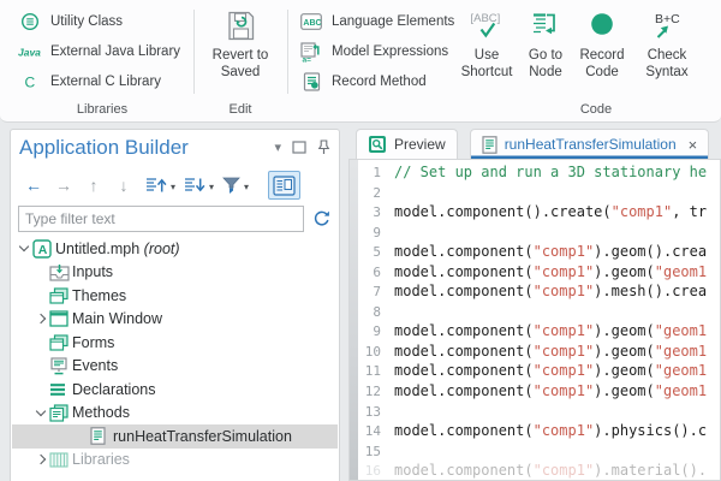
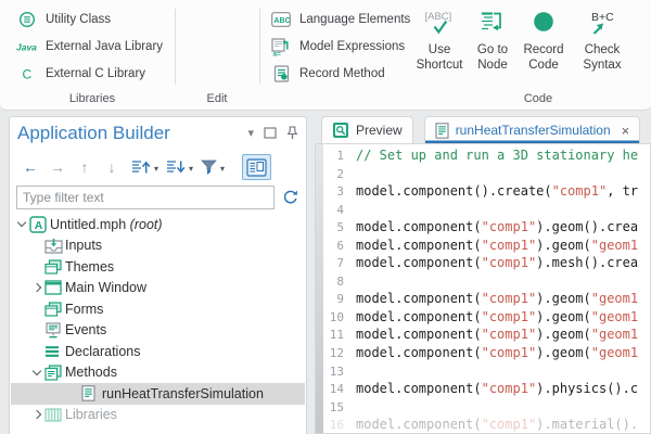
  Utility Class
  Java
  External Java Library
  C
  External C Library
  Libraries
- Revert to Saved
  Edit
  Language Elements
  Model Expressions
  Record Method
  [ABC]
  Use Shortcut
  Go to Node
  Record Code
  B+C
  Check Syntax
  Code
  Application Builder
  ▾
  ←
  →
  ↑
  ↓
  ▾
  ▾
  ▾
  Type filter text
  A
  Untitled.mph (root)
  Inputs
  Themes
  Main Window
  Forms
  Events
  Declarations
  Methods
  runHeatTransferSimulation
  Libraries
  Preview
  runHeatTransferSimulation
  ×
  1 // Set up and run a 3D stationary he
  2
  3 model.component().create("comp1", tr
- 9
+ 4
  5 model.component("comp1").geom().crea
  6 model.component("comp1").geom("geom1
  7 model.component("comp1").mesh().crea
  8
  9 model.component("comp1").geom("geom1
  10 model.component("comp1").geom("geom1
  11 model.component("comp1").geom("geom1
  12 model.component("comp1").geom("geom1
  13
  14 model.component("comp1").physics().c
  15
  16 model.component("comp1").material().
